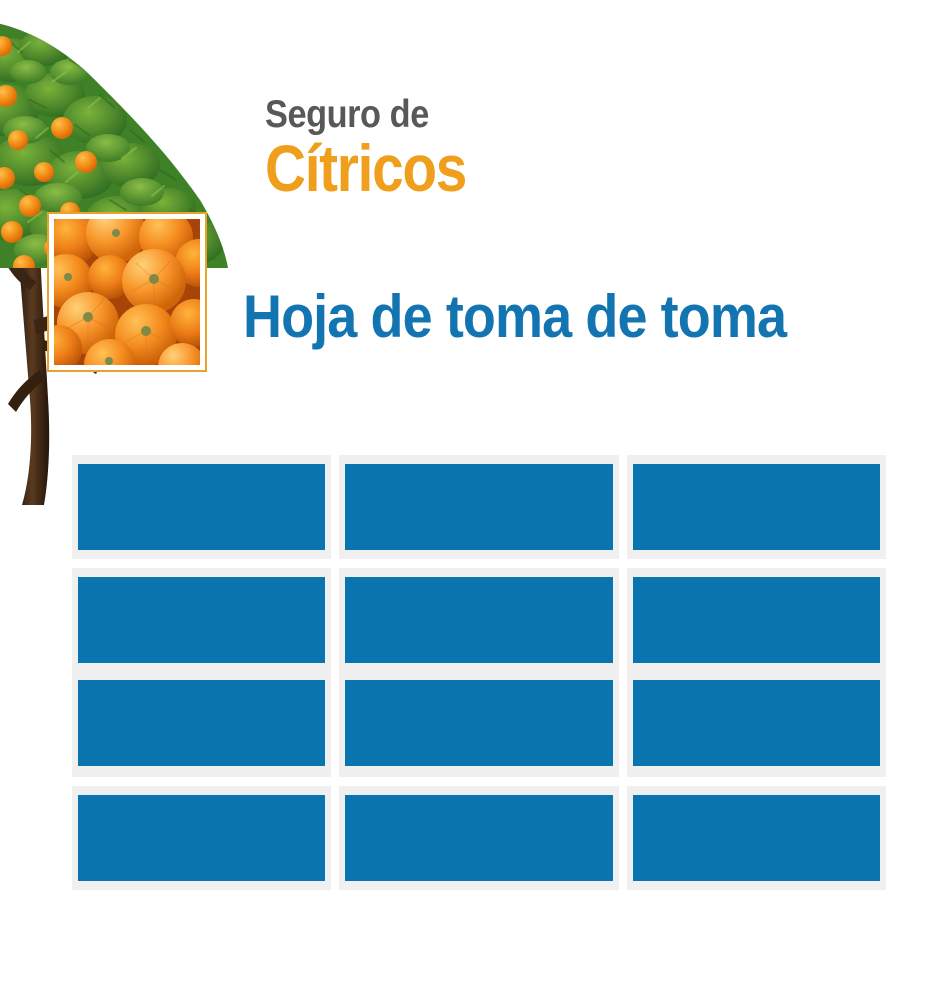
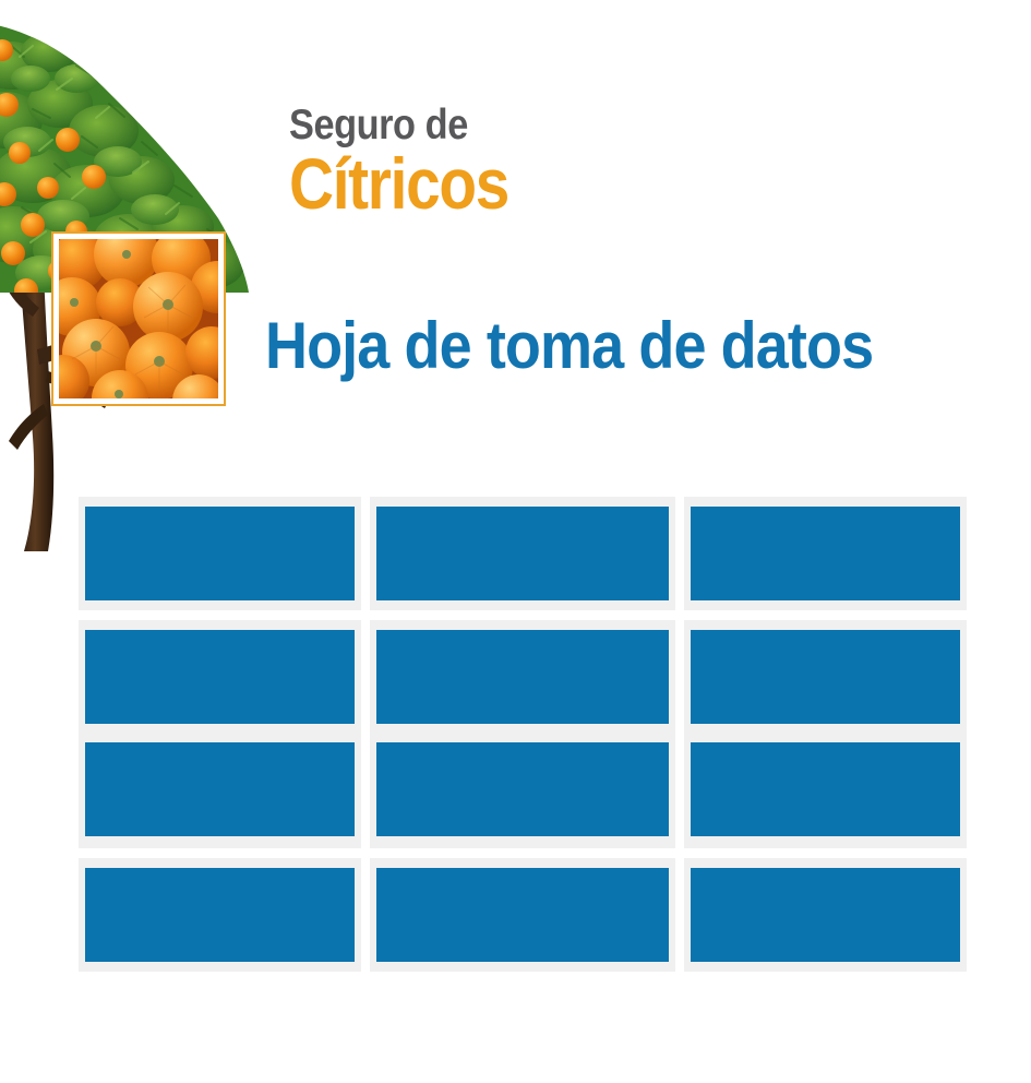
  Seguro de
  Cítricos
- Hoja de toma de toma
+ Hoja de toma de datos
